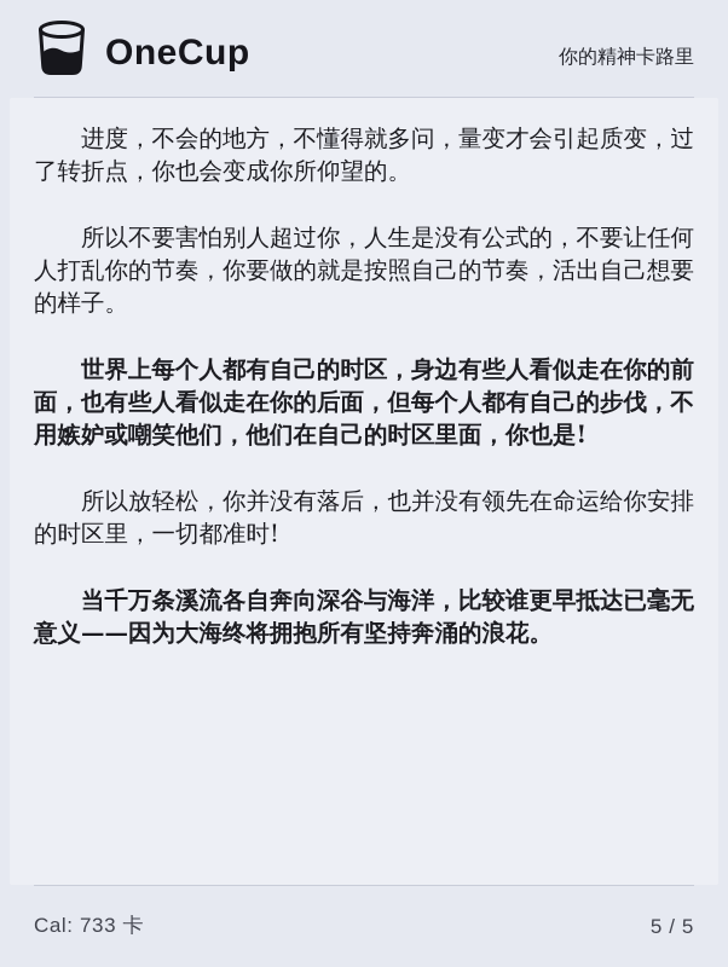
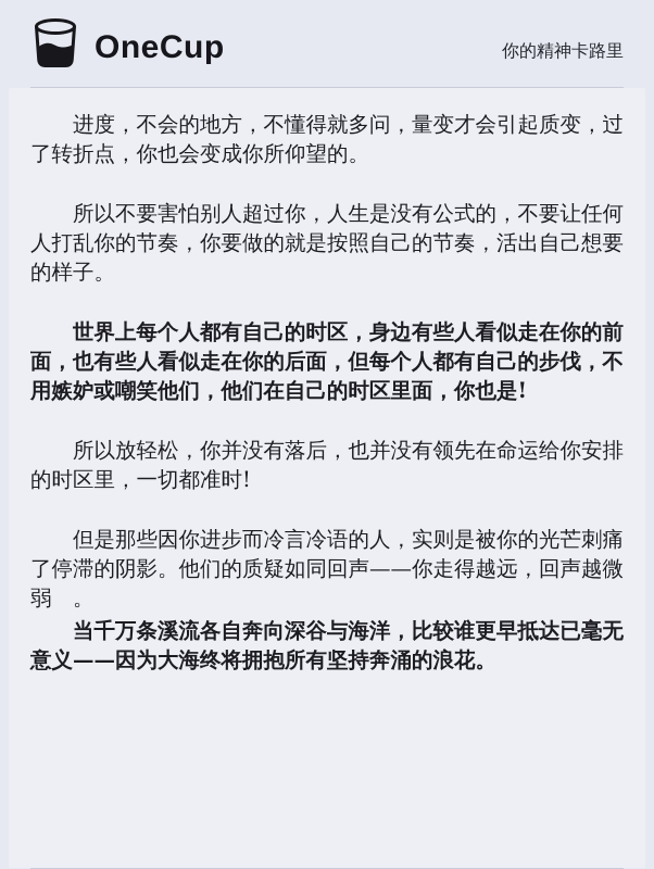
  OneCup
  你的精神卡路里
  进度，不会的地方，不懂得就多问，量变才会引起质变，过了转折点，你也会变成你所仰望的。
  所以不要害怕别人超过你，人生是没有公式的，不要让任何人打乱你的节奏，你要做的就是按照自己的节奏，活出自己想要的样子。
  世界上每个人都有自己的时区，身边有些人看似走在你的前面，也有些人看似走在你的后面，但每个人都有自己的步伐，不用嫉妒或嘲笑他们，他们在自己的时区里面，你也是!
  所以放轻松，你并没有落后，也并没有领先在命运给你安排的时区里，一切都准时!
+ 但是那些因你进步而冷言冷语的人，实则是被你的光芒刺痛了停滞的阴影。他们的质疑如同回声——你走得越远，回声越微弱 。
  当千万条溪流各自奔向深谷与海洋，比较谁更早抵达已毫无意义——因为大海终将拥抱所有坚持奔涌的浪花。
- Cal: 733 卡
- 5 / 5
